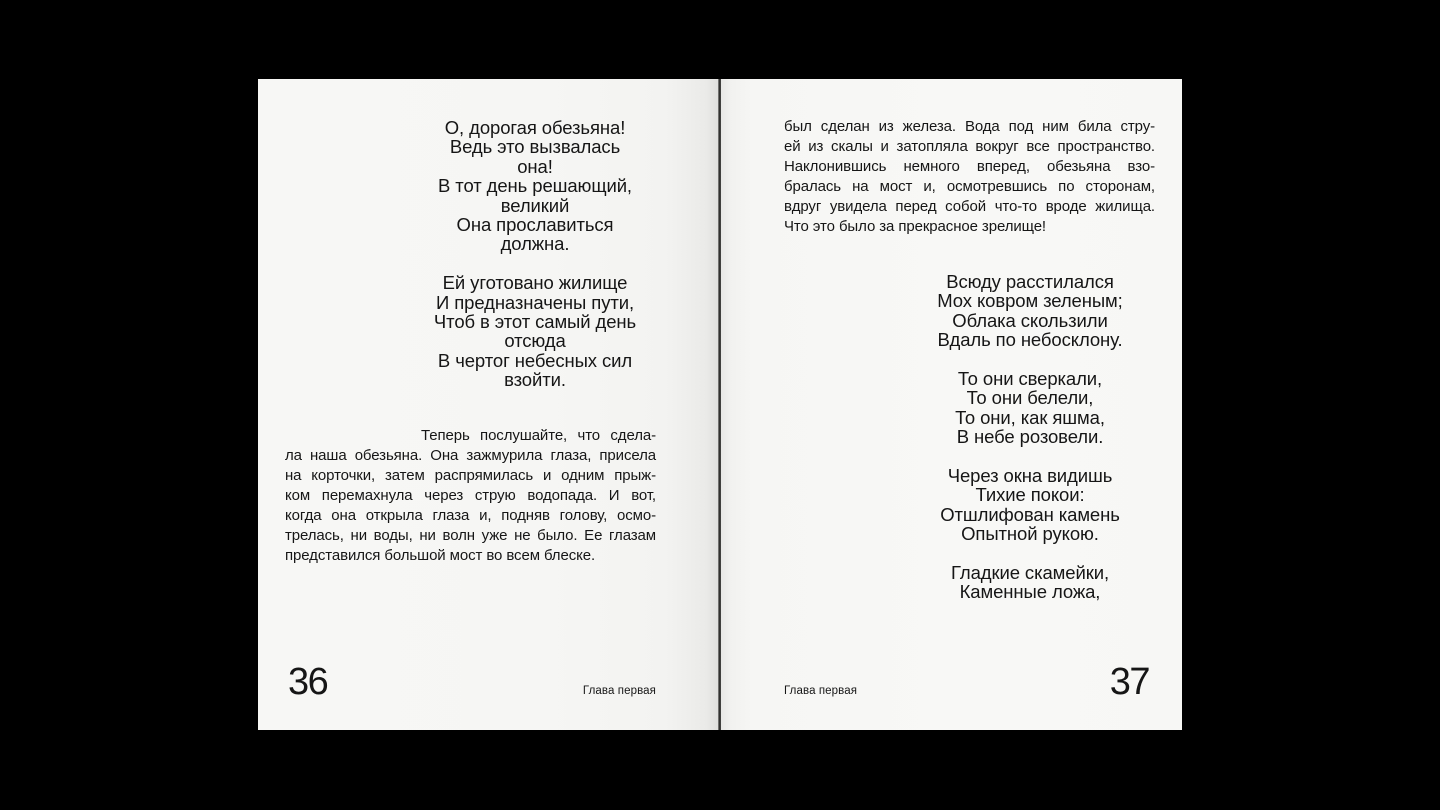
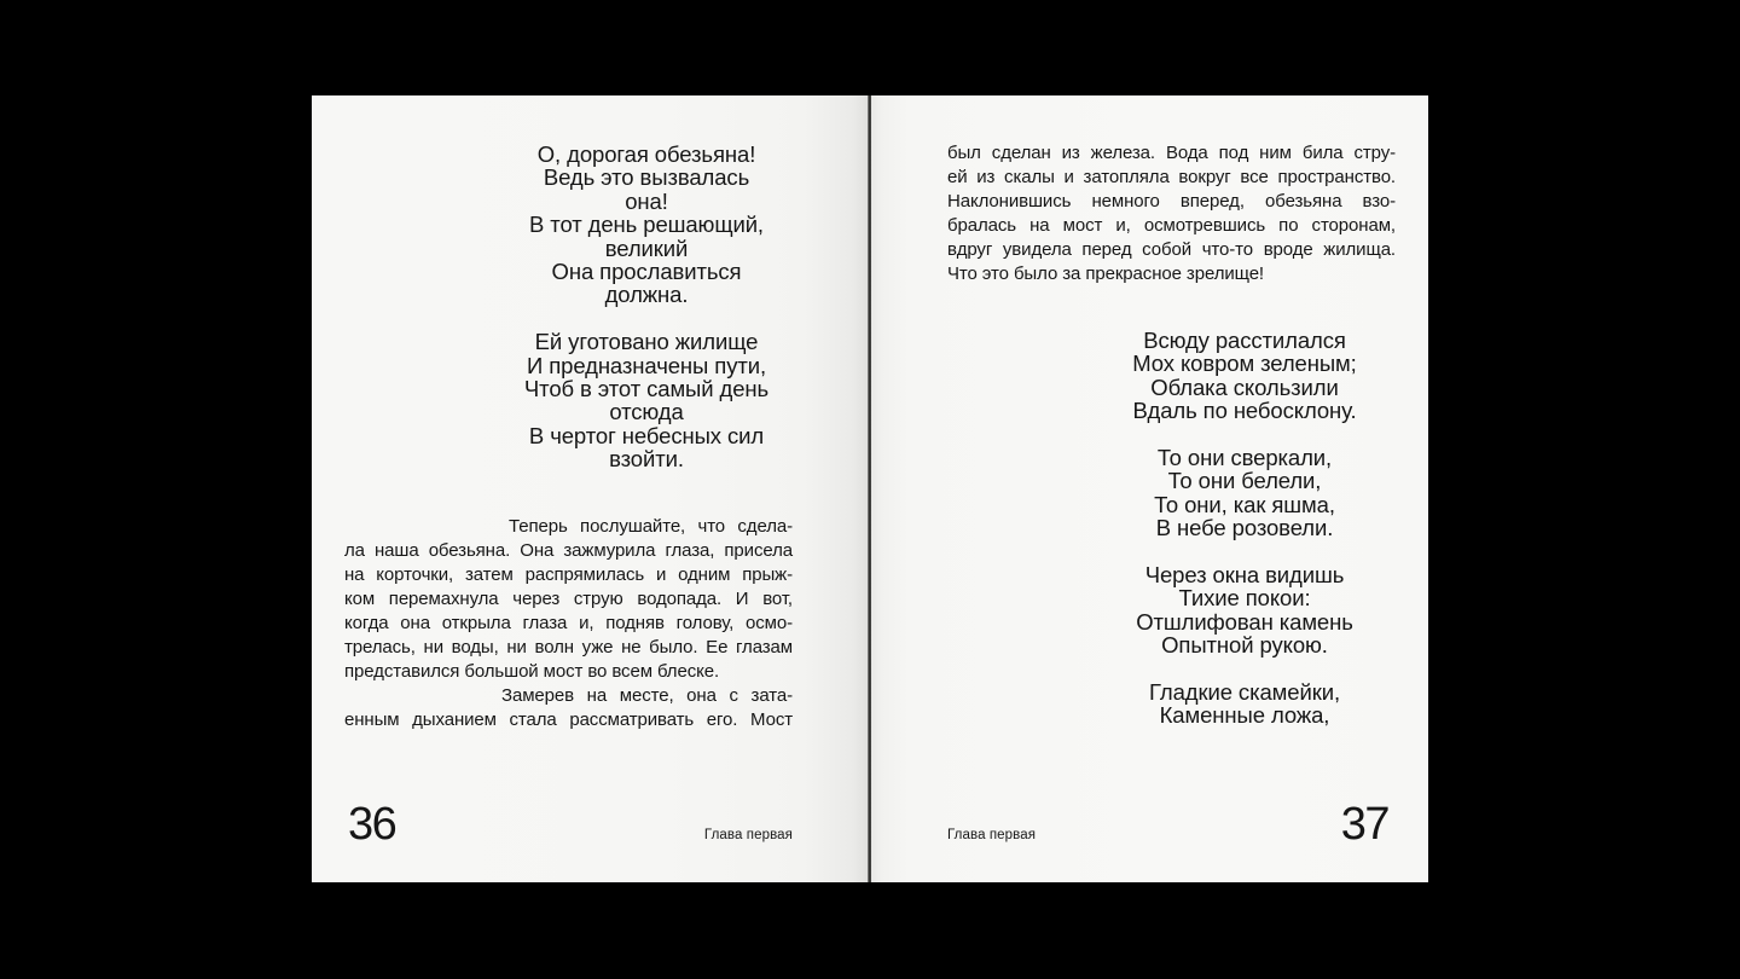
  О, дорогая обезьяна!
  Ведь это вызвалась
  она!
  В тот день решающий,
  великий
  Она прославиться
  должна.
  Ей уготовано жилище
  И предназначены пути,
  Чтоб в этот самый день
  отсюда
  В чертог небесных сил
  взойти.
  Теперь послушайте, что сдела-
  ла наша обезьяна. Она зажмурила глаза, присела
  на корточки, затем распрямилась и одним прыж-
  ком перемахнула через струю водопада. И вот,
  когда она открыла глаза и, подняв голову, осмо-
  трелась, ни воды, ни волн уже не было. Ее глазам
  представился большой мост во всем блеске.
+ Замерев на месте, она с зата-
+ енным дыханием стала рассматривать его. Мост
  36
  Глава первая
  был сделан из железа. Вода под ним била стру-
  ей из скалы и затопляла вокруг все пространство.
  Наклонившись немного вперед, обезьяна взо-
  бралась на мост и, осмотревшись по сторонам,
  вдруг увидела перед собой что-то вроде жилища.
  Что это было за прекрасное зрелище!
  Всюду расстилался
  Мох ковром зеленым;
  Облака скользили
  Вдаль по небосклону.
  То они сверкали,
  То они белели,
  То они, как яшма,
  В небе розовели.
  Через окна видишь
  Тихие покои:
  Отшлифован камень
  Опытной рукою.
  Гладкие скамейки,
  Каменные ложа,
  Глава первая
  37
